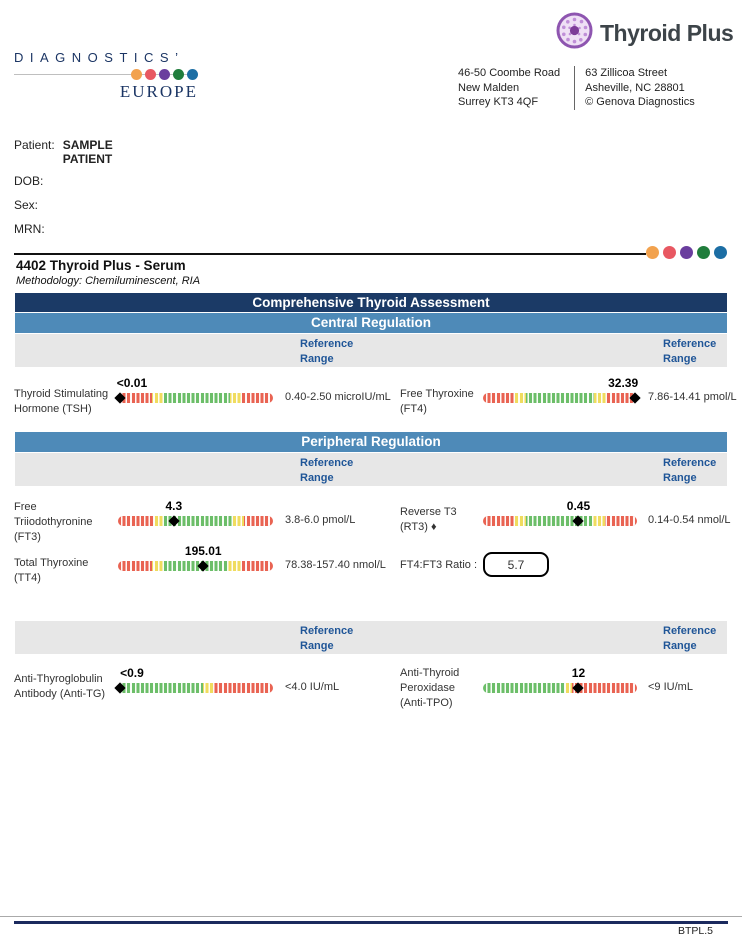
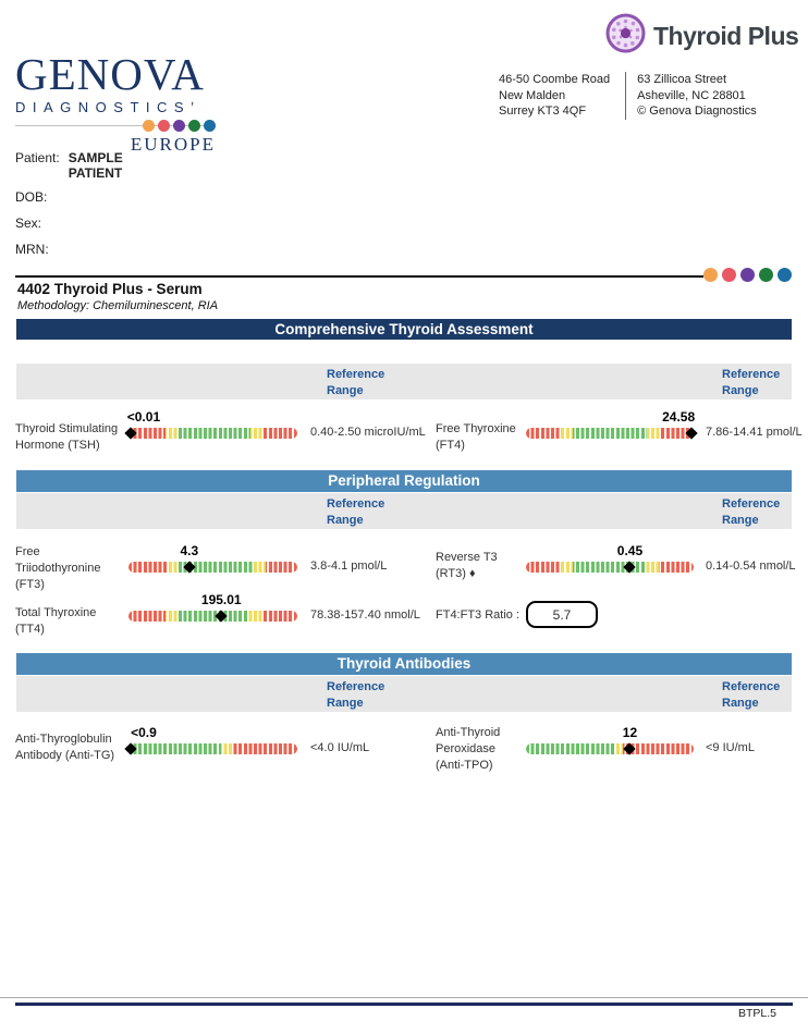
  Thyroid Plus
  46-50 Coombe Road
  New Malden
  Surrey KT3 4QF
  63 Zillicoa Street
  Asheville, NC 28801
  © Genova Diagnostics
+ GENOVA
  DIAGNOSTICS’
  EUROPE
  Patient:
  SAMPLE
  PATIENT
  DOB:
  Sex:
  MRN:
  4402 Thyroid Plus - Serum
  Methodology: Chemiluminescent, RIA
  Comprehensive Thyroid Assessment
- Central Regulation
  Reference
  Range
  Reference
  Range
  Thyroid Stimulating
  Hormone (TSH)
  <0.01
  0.40-2.50 microIU/mL
  Free Thyroxine
  (FT4)
- 32.39
+ 24.58
  7.86-14.41 pmol/L
  Peripheral Regulation
  Reference
  Range
  Reference
  Range
  Free
  Triiodothyronine
  (FT3)
  4.3
- 3.8-6.0 pmol/L
+ 3.8-4.1 pmol/L
  Reverse T3
  (RT3) ♦
  0.45
  0.14-0.54 nmol/L
  Total Thyroxine
  (TT4)
  195.01
  78.38-157.40 nmol/L
  FT4:FT3 Ratio :
  5.7
+ Thyroid Antibodies
  Reference
  Range
  Reference
  Range
  Anti-Thyroglobulin
  Antibody (Anti-TG)
  <0.9
  <4.0 IU/mL
  Anti-Thyroid
  Peroxidase
  (Anti-TPO)
  12
  <9 IU/mL
  BTPL.5
